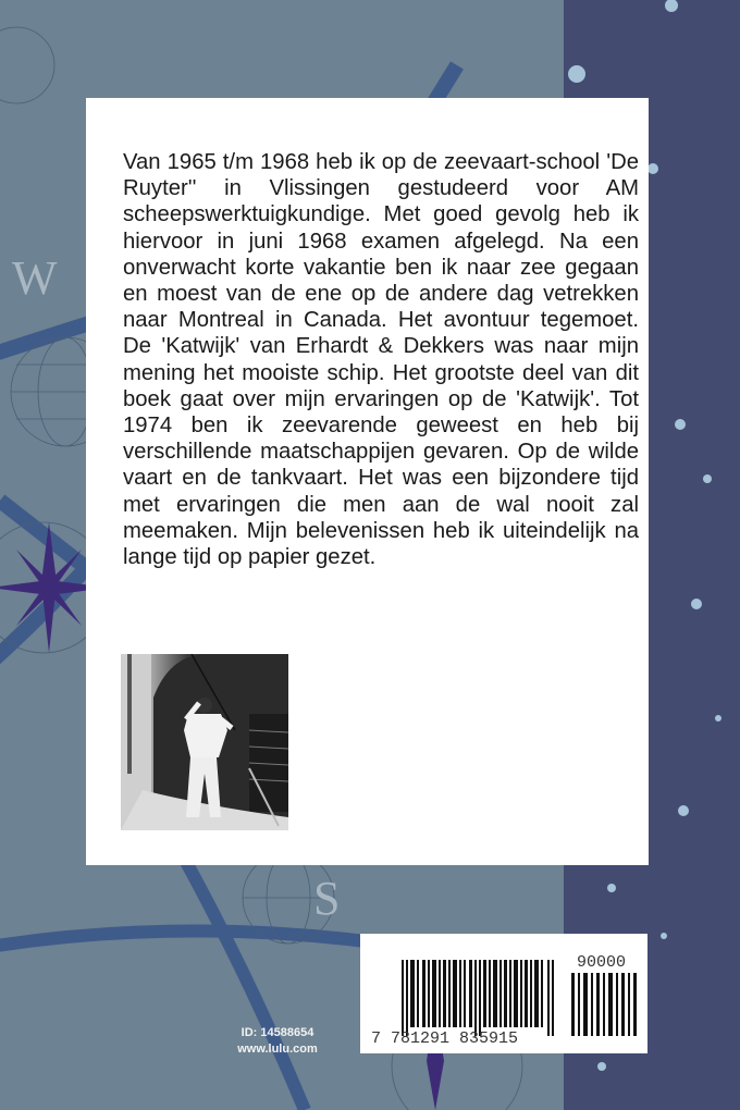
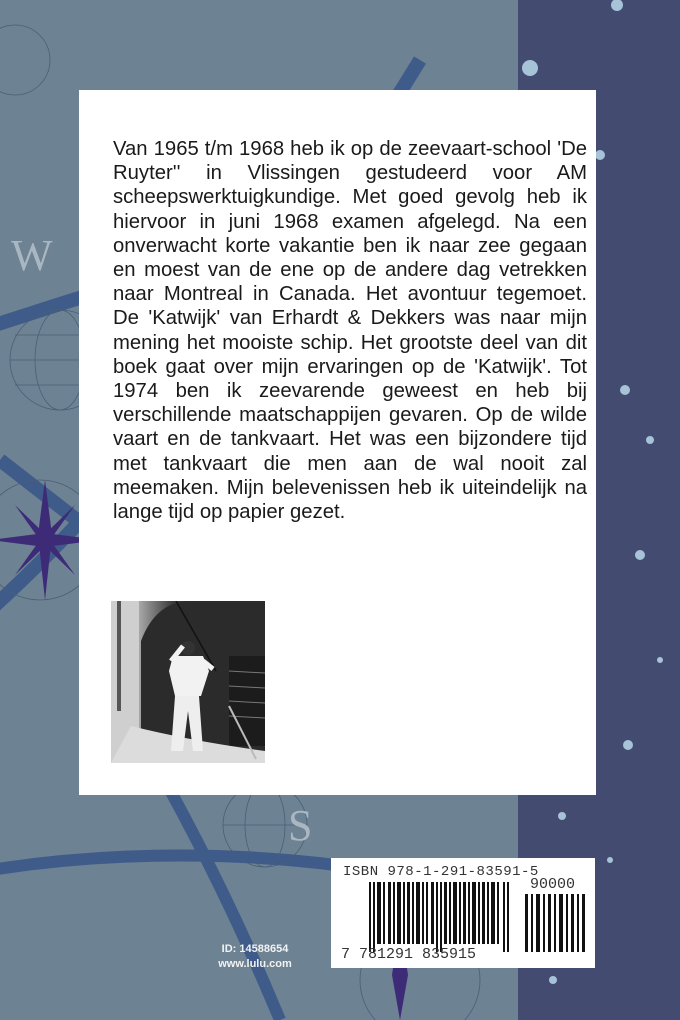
  W
  S
- Van 1965 t/m 1968 heb ik op de zeevaart-school 'De Ruyter'' in Vlissingen gestudeerd voor AM scheepswerktuigkundige. Met goed gevolg heb ik hiervoor in juni 1968 examen afgelegd. Na een onverwacht korte vakantie ben ik naar zee gegaan en moest van de ene op de andere dag vetrekken naar Montreal in Canada. Het avontuur tegemoet. De 'Katwijk' van Erhardt & Dekkers was naar mijn mening het mooiste schip. Het grootste deel van dit boek gaat over mijn ervaringen op de 'Katwijk'. Tot 1974 ben ik zeevarende geweest en heb bij verschillende maatschappijen gevaren. Op de wilde vaart en de tankvaart. Het was een bijzondere tijd met ervaringen die men aan de wal nooit zal meemaken. Mijn belevenissen heb ik uiteindelijk na lange tijd op papier gezet.
+ Van 1965 t/m 1968 heb ik op de zeevaart-school 'De Ruyter'' in Vlissingen gestudeerd voor AM scheepswerktuigkundige. Met goed gevolg heb ik hiervoor in juni 1968 examen afgelegd. Na een onverwacht korte vakantie ben ik naar zee gegaan en moest van de ene op de andere dag vetrekken naar Montreal in Canada. Het avontuur tegemoet. De 'Katwijk' van Erhardt & Dekkers was naar mijn mening het mooiste schip. Het grootste deel van dit boek gaat over mijn ervaringen op de 'Katwijk'. Tot 1974 ben ik zeevarende geweest en heb bij verschillende maatschappijen gevaren. Op de wilde vaart en de tankvaart. Het was een bijzondere tijd met tankvaart die men aan de wal nooit zal meemaken. Mijn belevenissen heb ik uiteindelijk na lange tijd op papier gezet.
+ ISBN 978-1-291-83591-5
  90000
  7 781291 835915
  ID: 14588654
  www.lulu.com
